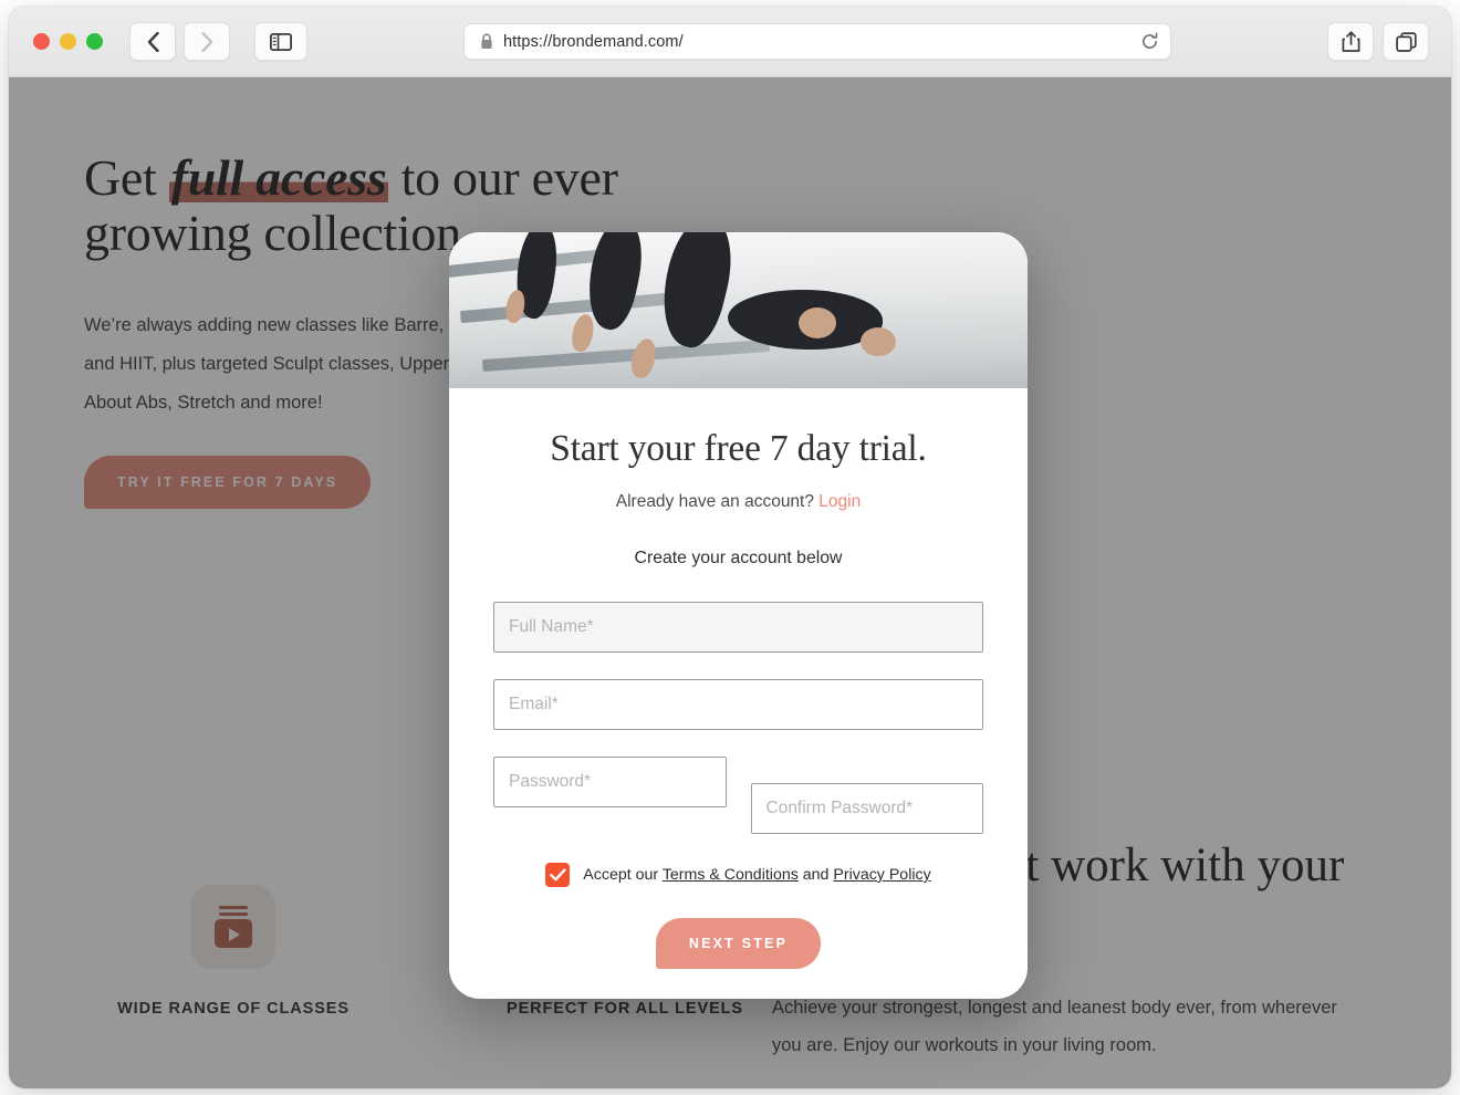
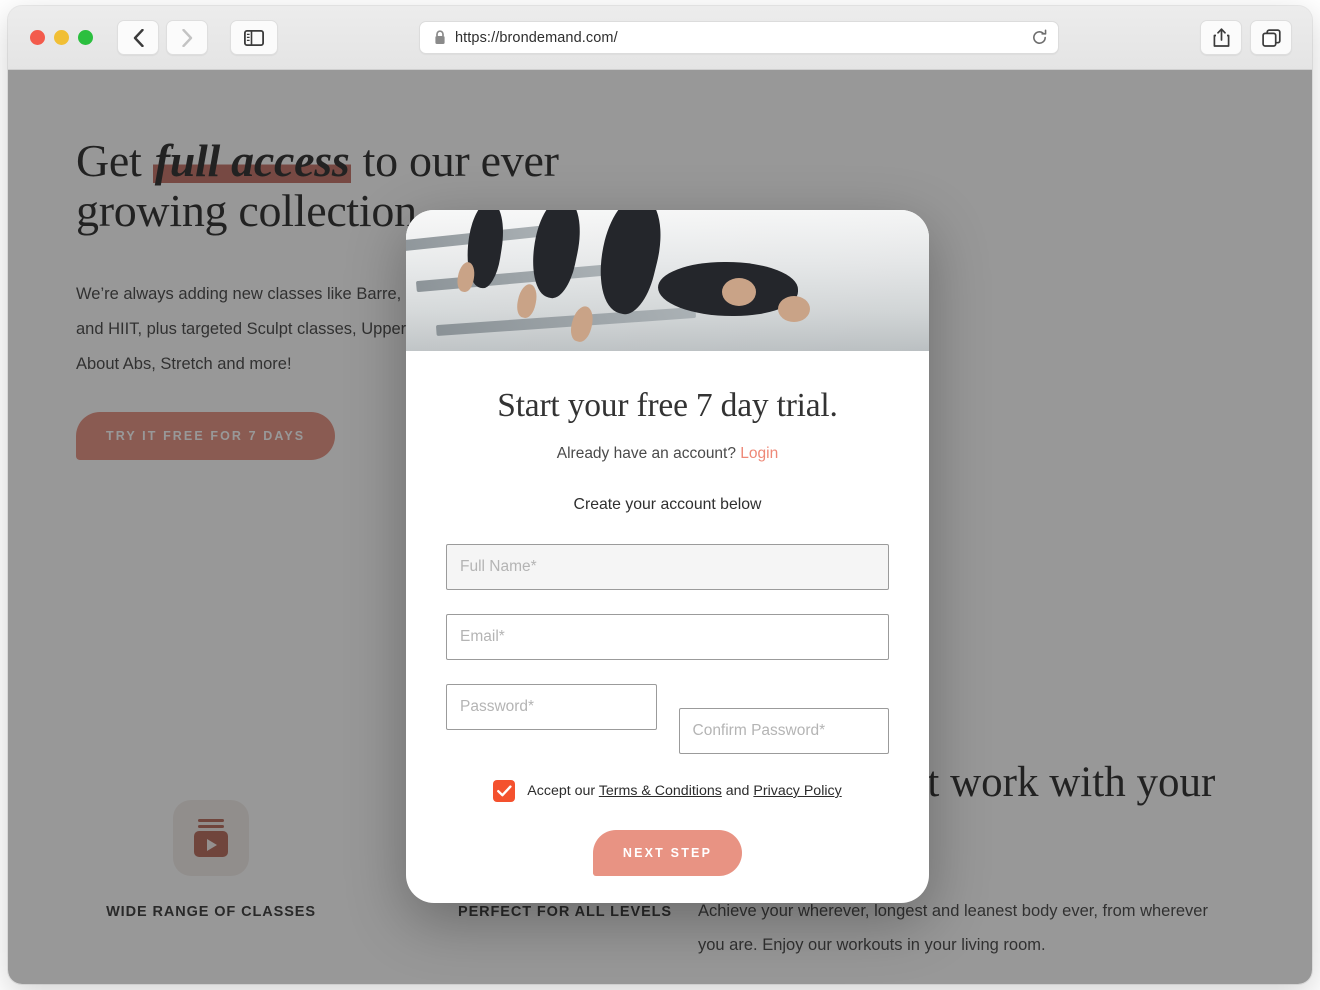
  https://brondemand.com/
  Get full access to our ever growing collectio
  We’re always adding new classes like Barre, and HIIT, plus targeted Sculpt classes, Upper About Abs, Stretch and more!
  TRY IT FREE FOR 7 DAYS
  WIDE RANGE OF CLASSES
  PERFECT FOR ALL LEVELS
- Achieve your strongest, longest and leanest body ever, from wherever you are. Enjoy our workouts in your living room.
+ Achieve your wherever, longest and leanest body ever, from wherever you are. Enjoy our workouts in your living room.
  Start your free 7 day trial.
  Already have an account? Login
  Create your account below
  Full Name*
  Email*
  Password*
  Confirm Password*
  Accept our Terms & Conditions and Privacy Policy
  NEXT STEP
